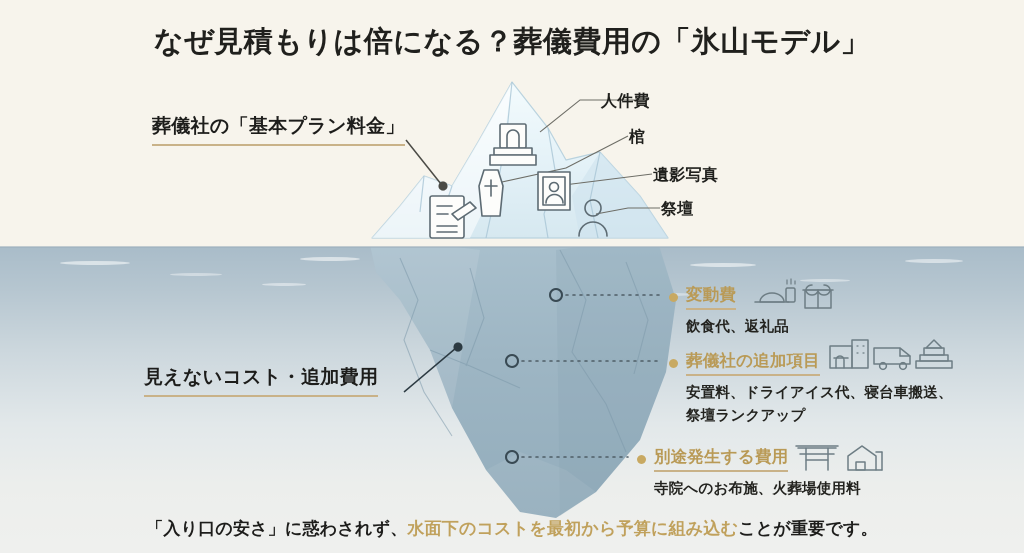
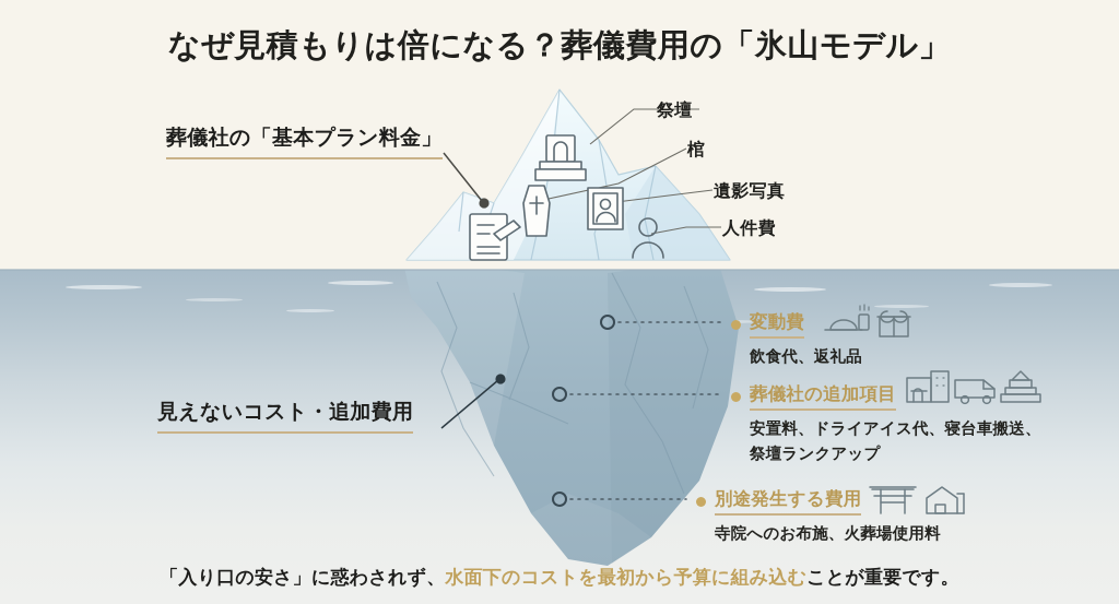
  なぜ見積もりは倍になる？葬儀費用の「氷山モデル」
  葬儀社の「基本プラン料金」
- 人件費
+ 祭壇
  棺
  遺影写真
- 祭壇
+ 人件費
  見えないコスト・追加費用
  変動費
  飲食代、返礼品
  葬儀社の追加項目
  安置料、ドライアイス代、寝台車搬送、
  祭壇ランクアップ
  別途発生する費用
  寺院へのお布施、火葬場使用料
  「入り口の安さ」に惑わされず、水面下のコストを最初から予算に組み込むことが重要です。
